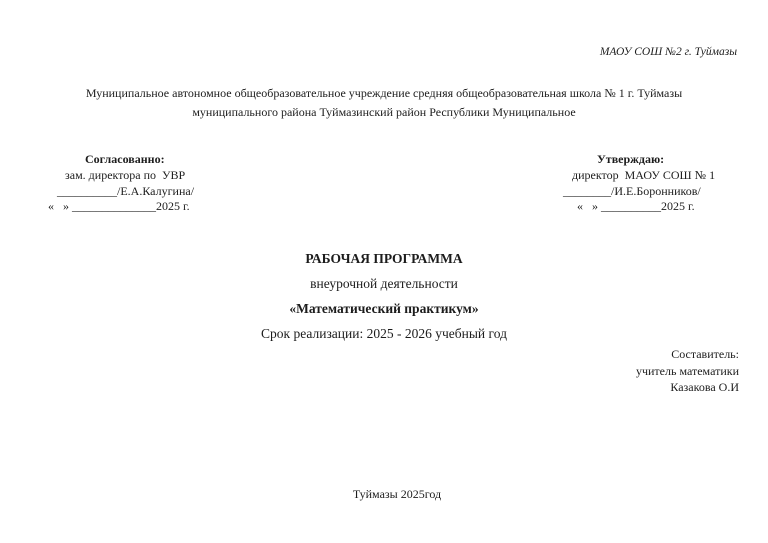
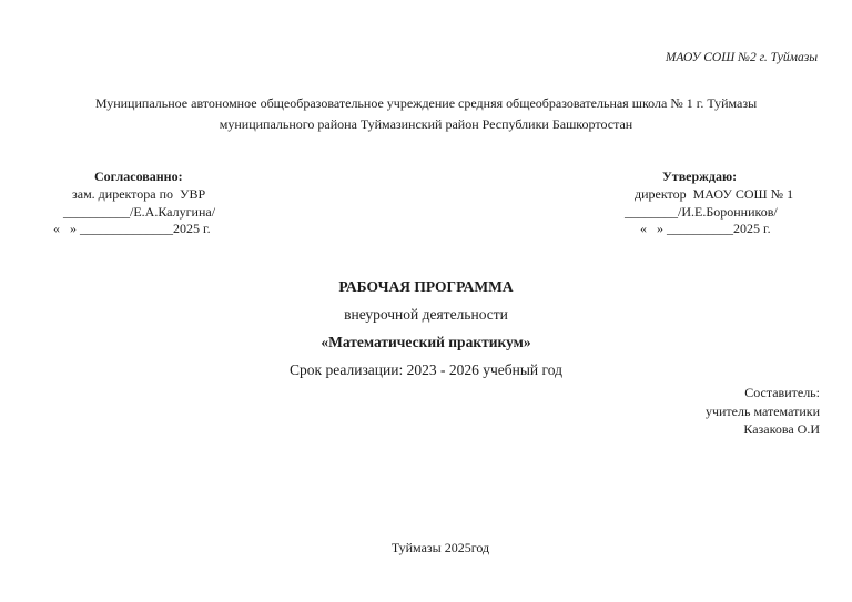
  МАОУ СОШ №2 г. Туймазы
  Муниципальное автономное общеобразовательное учреждение средняя общеобразовательная школа № 1 г. Туймазы
- муниципального района Туймазинский район Республики Муниципальное
+ муниципального района Туймазинский район Республики Башкортостан
  Согласованно:
  зам. директора по УВР
  __________/Е.А.Калугина/
  « » ______________2025 г.
  Утверждаю:
  директор МАОУ СОШ № 1
  ________/И.Е.Боронников/
  « » __________2025 г.
  РАБОЧАЯ ПРОГРАММА
  внеурочной деятельности
  «Математический практикум»
- Срок реализации: 2025 - 2026 учебный год
+ Срок реализации: 2023 - 2026 учебный год
  Составитель:
  учитель математики
  Казакова О.И
  Туймазы 2025год
